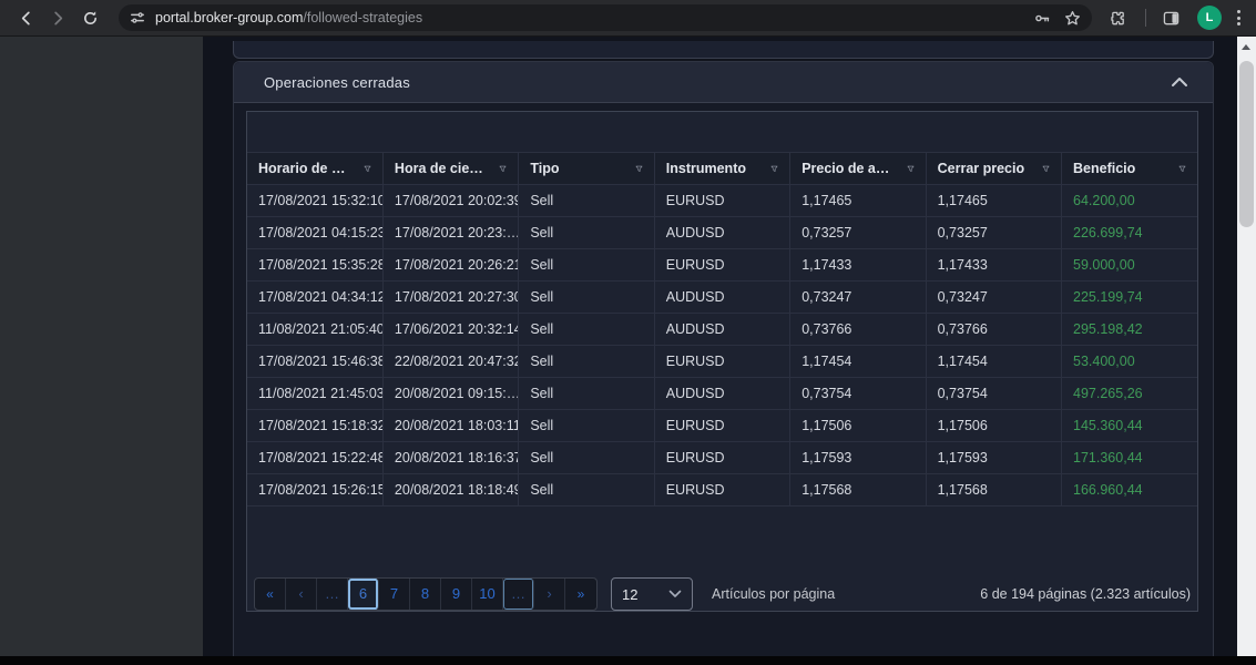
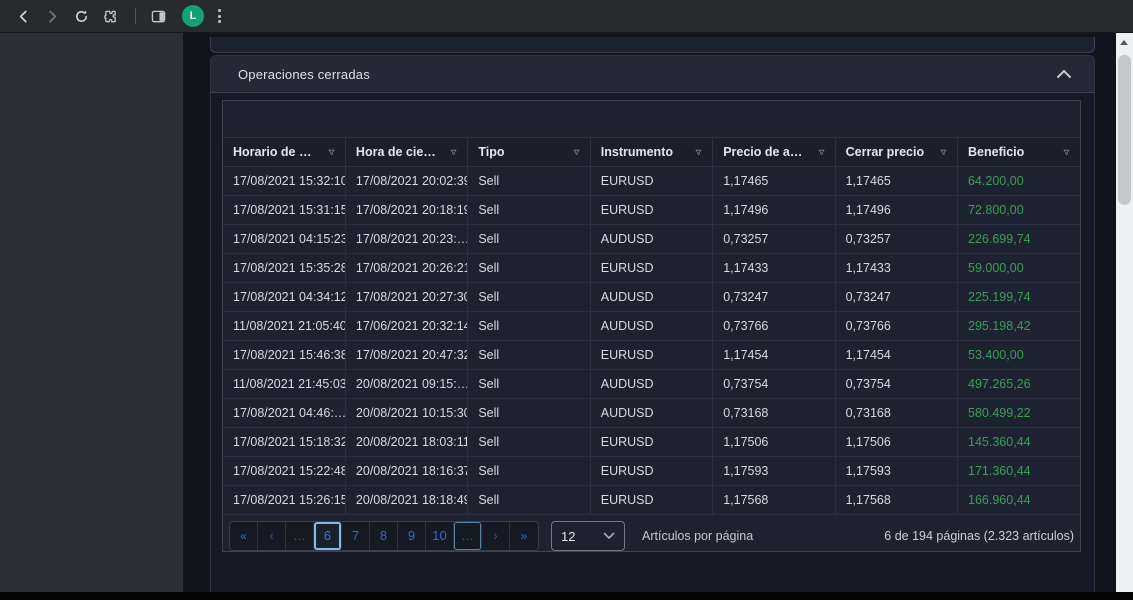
- portal.broker-group.com/followed-strategies
  L
  Operaciones cerradas
  Horario de …	Hora de cie…	Tipo	Instrumento	Precio de a…	Cerrar precio	Beneficio
  17/08/2021 15:32:10	17/08/2021 20:02:39	Sell	EURUSD	1,17465	1,17465	64.200,00
+ 17/08/2021 15:31:15	17/08/2021 20:18:19	Sell	EURUSD	1,17496	1,17496	72.800,00
  17/08/2021 04:15:23	17/08/2021 20:23:…	Sell	AUDUSD	0,73257	0,73257	226.699,74
  17/08/2021 15:35:28	17/08/2021 20:26:21	Sell	EURUSD	1,17433	1,17433	59.000,00
  17/08/2021 04:34:12	17/08/2021 20:27:30	Sell	AUDUSD	0,73247	0,73247	225.199,74
  11/08/2021 21:05:40	17/06/2021 20:32:14	Sell	AUDUSD	0,73766	0,73766	295.198,42
- 17/08/2021 15:46:38	22/08/2021 20:47:32	Sell	EURUSD	1,17454	1,17454	53.400,00
+ 17/08/2021 15:46:38	17/08/2021 20:47:32	Sell	EURUSD	1,17454	1,17454	53.400,00
  11/08/2021 21:45:03	20/08/2021 09:15:…	Sell	AUDUSD	0,73754	0,73754	497.265,26
+ 17/08/2021 04:46:…	20/08/2021 10:15:30	Sell	AUDUSD	0,73168	0,73168	580.499,22
  17/08/2021 15:18:32	20/08/2021 18:03:11	Sell	EURUSD	1,17506	1,17506	145.360,44
  17/08/2021 15:22:48	20/08/2021 18:16:37	Sell	EURUSD	1,17593	1,17593	171.360,44
  17/08/2021 15:26:15	20/08/2021 18:18:49	Sell	EURUSD	1,17568	1,17568	166.960,44
  «
  ‹
  …
  6
  7
  8
  9
  10
  …
  ›
  »
  12
  Artículos por página
  6 de 194 páginas (2.323 artículos)
